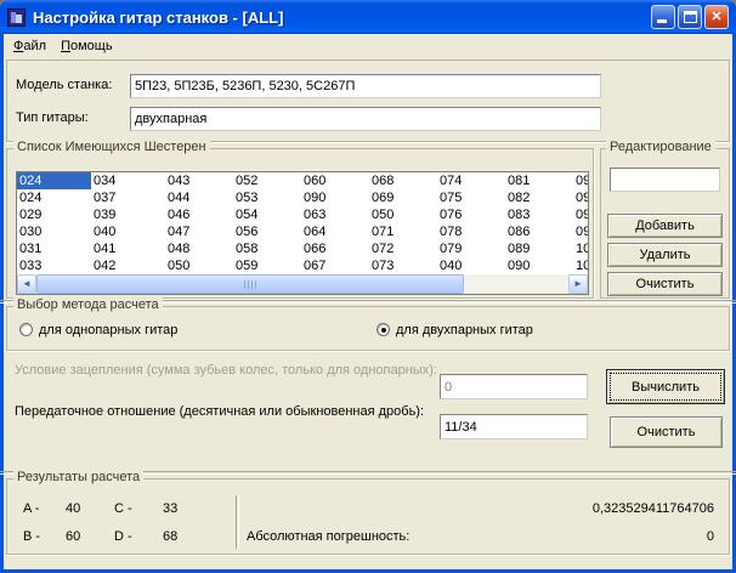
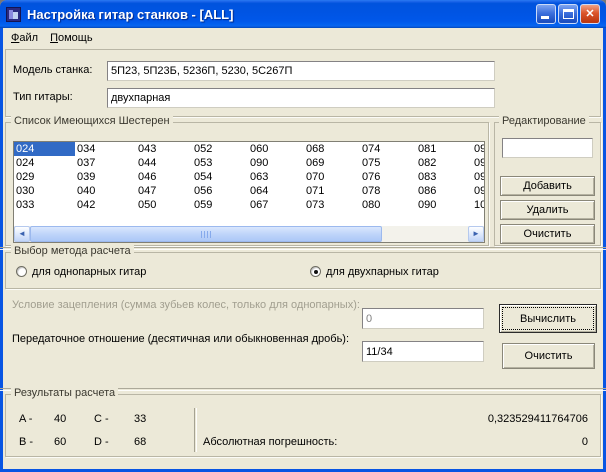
  Настройка гитар станков - [ALL]
  ✕
  Файл
  Помощь
  Модель станка:
  5П23, 5П23Б, 5236П, 5230, 5С267П
  Тип гитары:
  двухпарная
  Список Имеющихся Шестерен
  024 034 043 052 060 068 074 081 09
  024 037 044 053 090 069 075 082 09
- 029 039 046 054 063 050 076 083 09
+ 029 039 046 054 063 070 076 083 09
  030 040 047 056 064 071 078 086 09
- 031 041 048 058 066 072 079 089 10
- 033 042 050 059 067 073 040 090 10
+ 033 042 050 059 067 073 080 090 10
  ◄
  ►
  Редактирование
  Добавить
  Удалить
  Очистить
  Выбор метода расчета
  для однопарных гитар
  для двухпарных гитар
  Условие зацепления (сумма зубьев колес, только для однопарных):
  0
  Передаточное отношение (десятичная или обыкновенная дробь):
  11/34
  Вычислить
  Очистить
  Результаты расчета
  A -
  40
  C -
  33
  B -
  60
  D -
  68
  0,323529411764706
  Абсолютная погрешность:
  0
